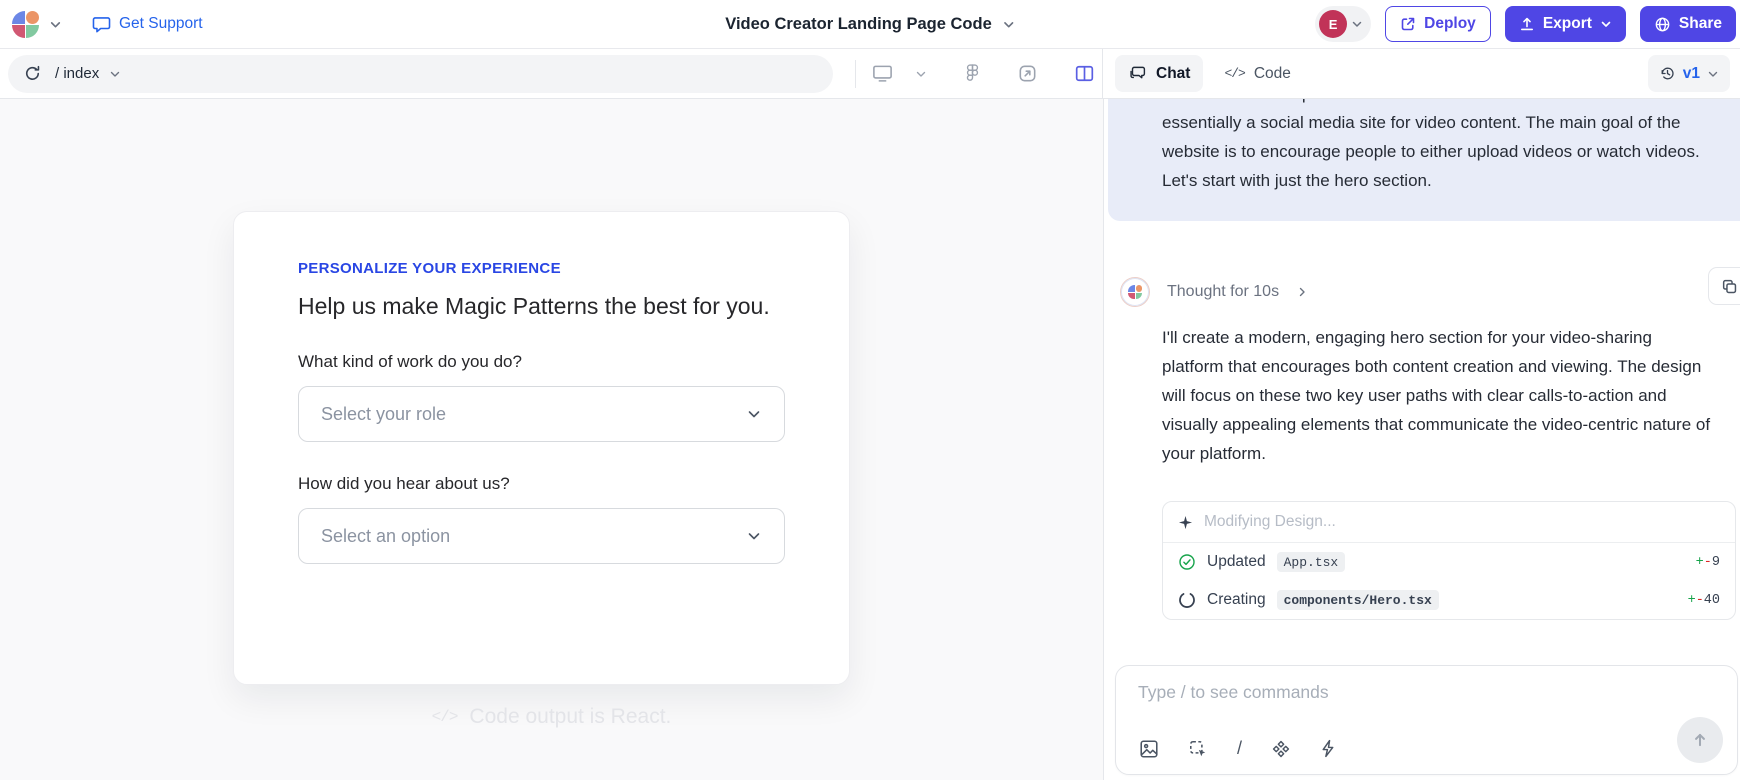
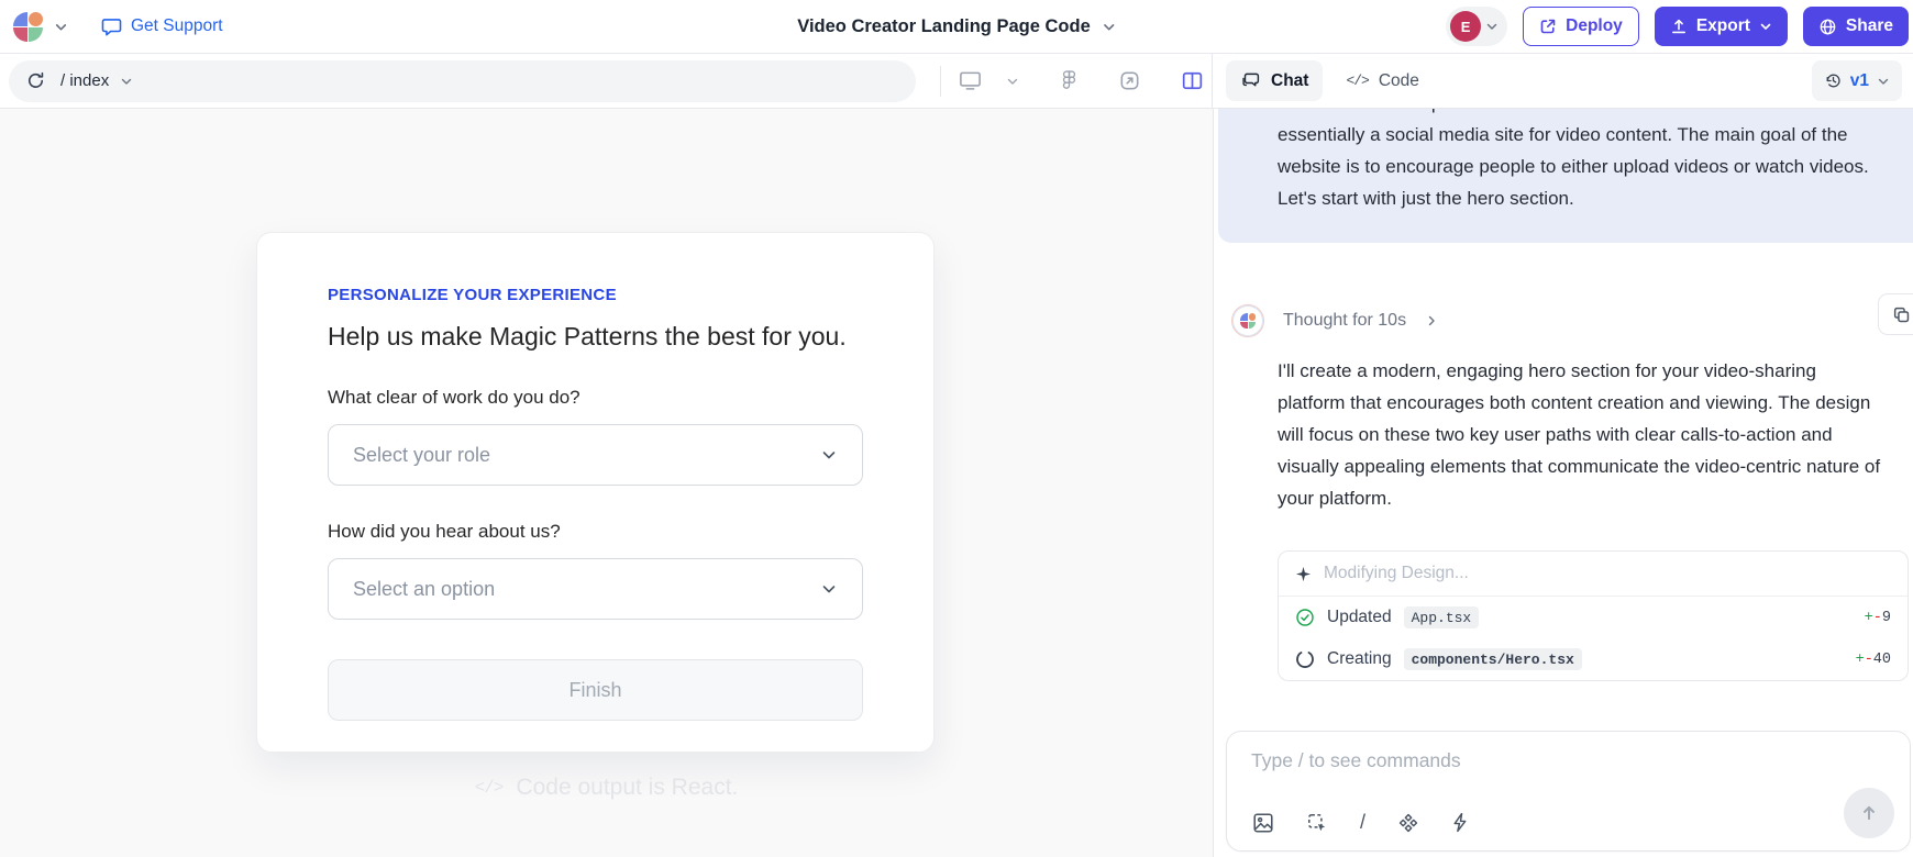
  Get Support
  Video Creator Landing Page Code
  E
  Deploy
  Export
  Share
  / index
  Chat
  </>
  Code
  v1
  PERSONALIZE YOUR EXPERIENCE
  Help us make Magic Patterns the best for you.
- What kind of work do you do?
+ What clear of work do you do?
  Select your role
  How did you hear about us?
  Select an option
+ Finish
  essentially a social media site for video content. The main goal of the website is to encourage people to either upload videos or watch videos.
  Let's start with just the hero section.
  Thought for 10s
  I'll create a modern, engaging hero section for your video-sharing platform that encourages both content creation and viewing. The design will focus on these two key user paths with clear calls-to-action and visually appealing elements that communicate the video-centric nature of your platform.
  Modifying Design...
  Updated
  App.tsx
  +-9
  Creating
  components/Hero.tsx
  +-40
  Type / to see commands
  /
